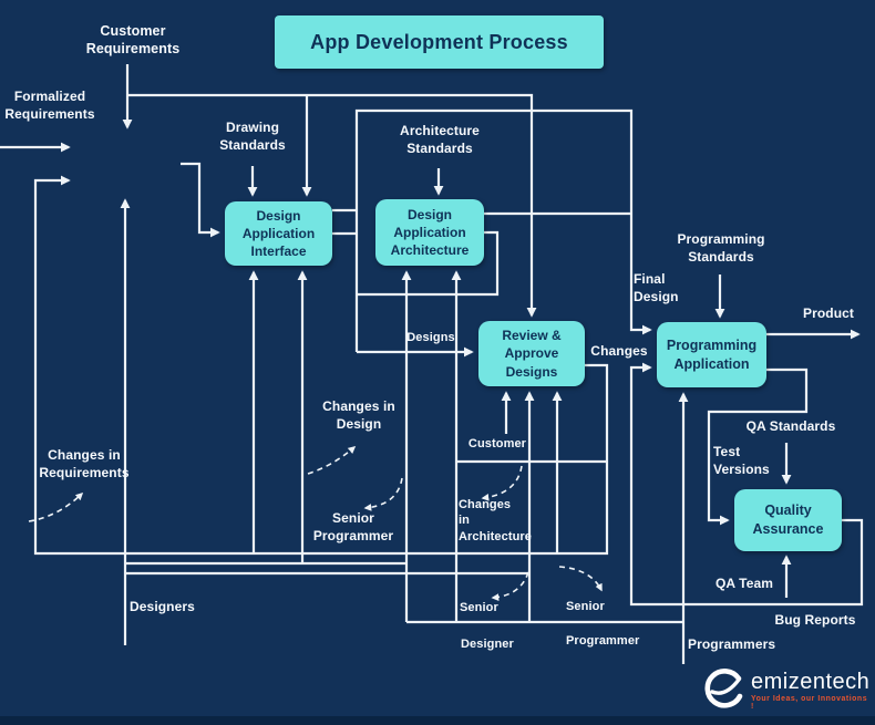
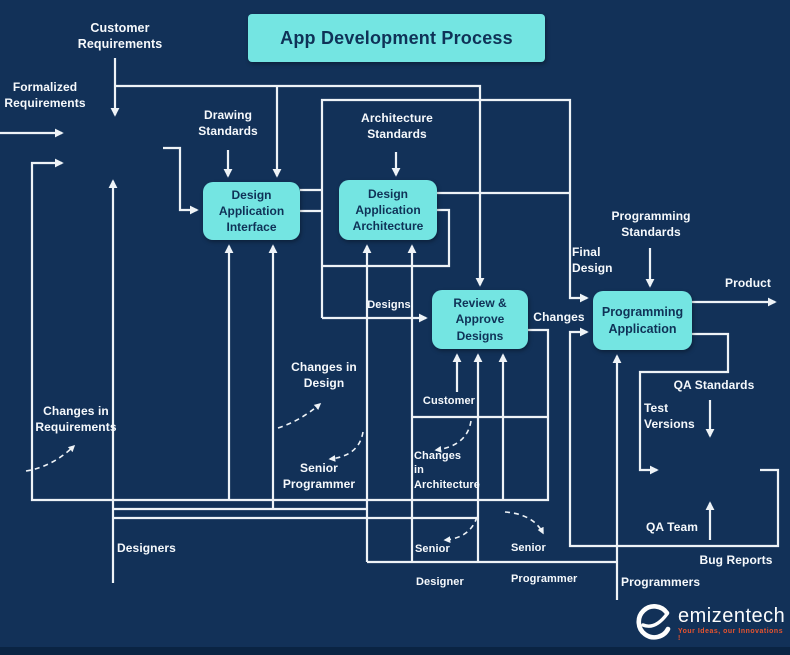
  App Development Process
  Design
  Application
  Interface
  Design
  Application
  Architecture
  Review &
  Approve
  Designs
  Programming
  Application
- Quality
- Assurance
  Customer
  Requirements
  Formalized
  Requirements
  Drawing
  Standards
  Architecture
  Standards
  Programming
  Standards
  Final
  Design
  Designs
  Changes
  Product
  QA Standards
  Test
  Versions
  QA Team
  Bug Reports
  Changes in
  Design
  Changes in
  Requirements
  Senior
  Programmer
  Customer
  Changes
  in
  Architecture
  Designers
  Senior
  Designer
  Senior
  Programmer
  Programmers
  emizentech
